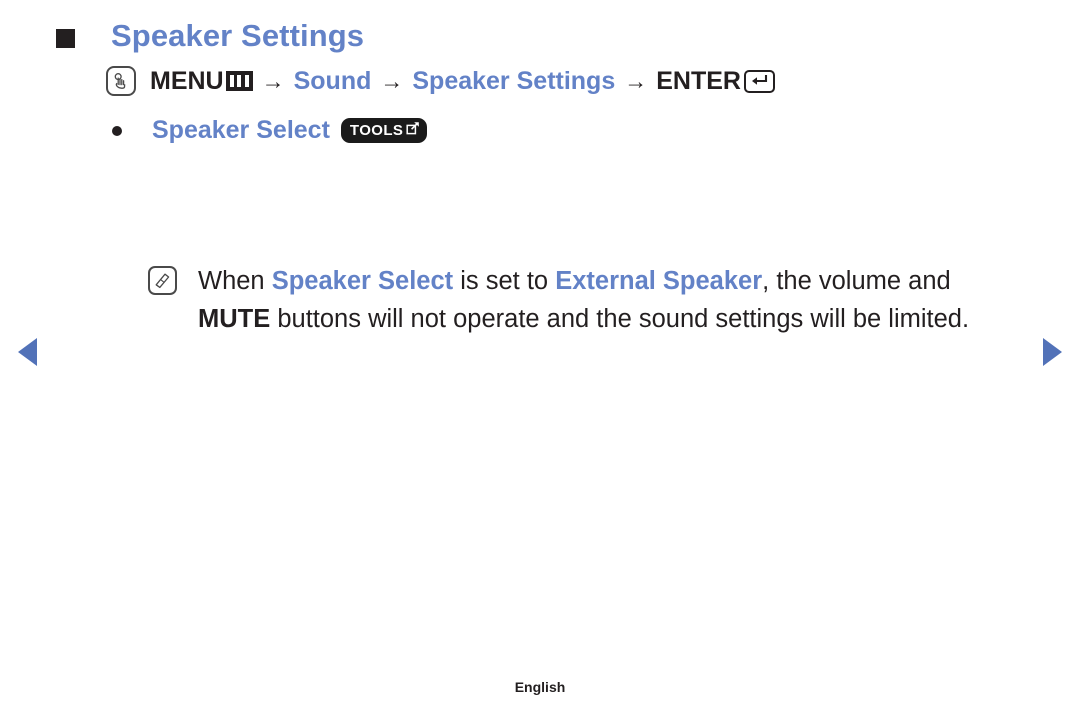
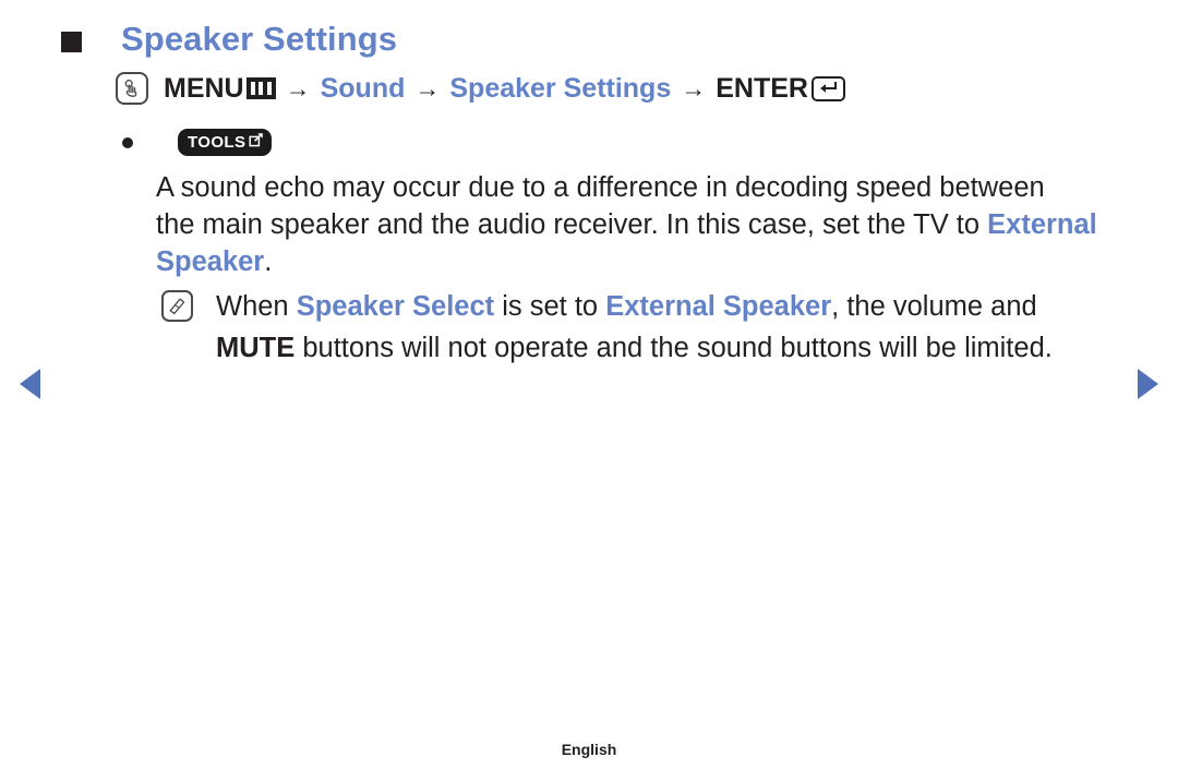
  Speaker Settings
  MENU
  →
  Sound
  →
  Speaker Settings
  →
  ENTER
- Speaker Select
  TOOLS
+ A sound echo may occur due to a difference in decoding speed between
+ the main speaker and the audio receiver. In this case, set the TV to External
+ Speaker.
  When Speaker Select is set to External Speaker, the volume and
- MUTE buttons will not operate and the sound settings will be limited.
+ MUTE buttons will not operate and the sound buttons will be limited.
  English
